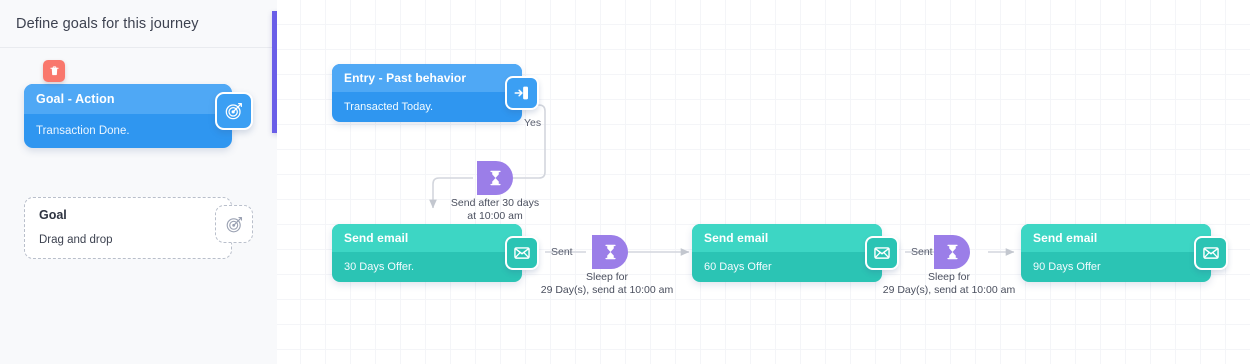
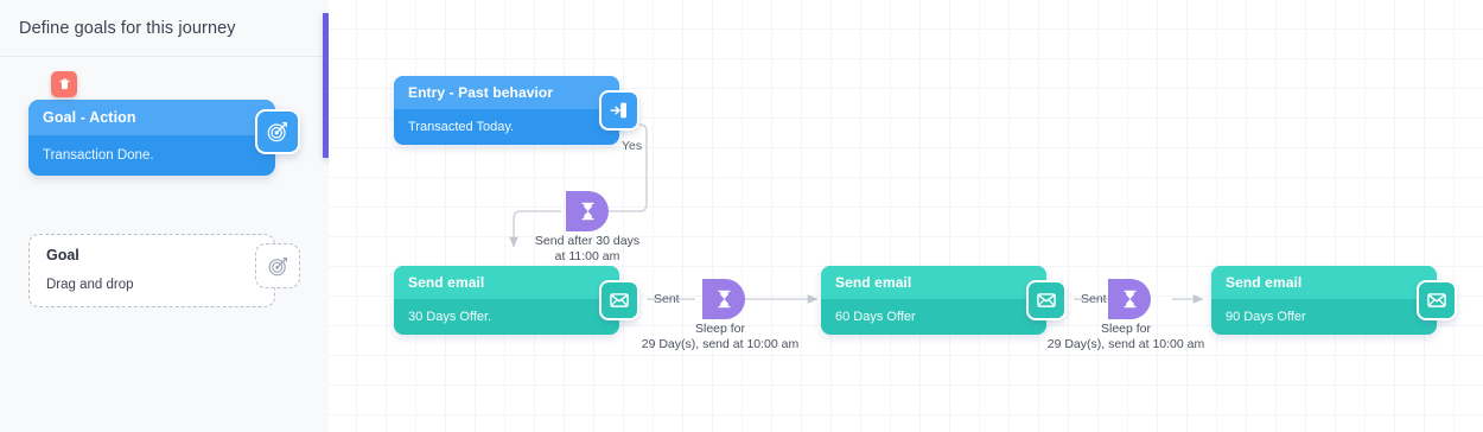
  Define goals for this journey
  Goal - Action
  Transaction Done.
  Goal
  Drag and drop
  Entry - Past behavior
  Transacted Today.
  Yes
  Send after 30 days
- at 10:00 am
+ at 11:00 am
  Send email
  30 Days Offer.
  Sent
  Sleep for
  29 Day(s), send at 10:00 am
  Send email
  60 Days Offer
  Sent
  Sleep for
  29 Day(s), send at 10:00 am
  Send email
  90 Days Offer
